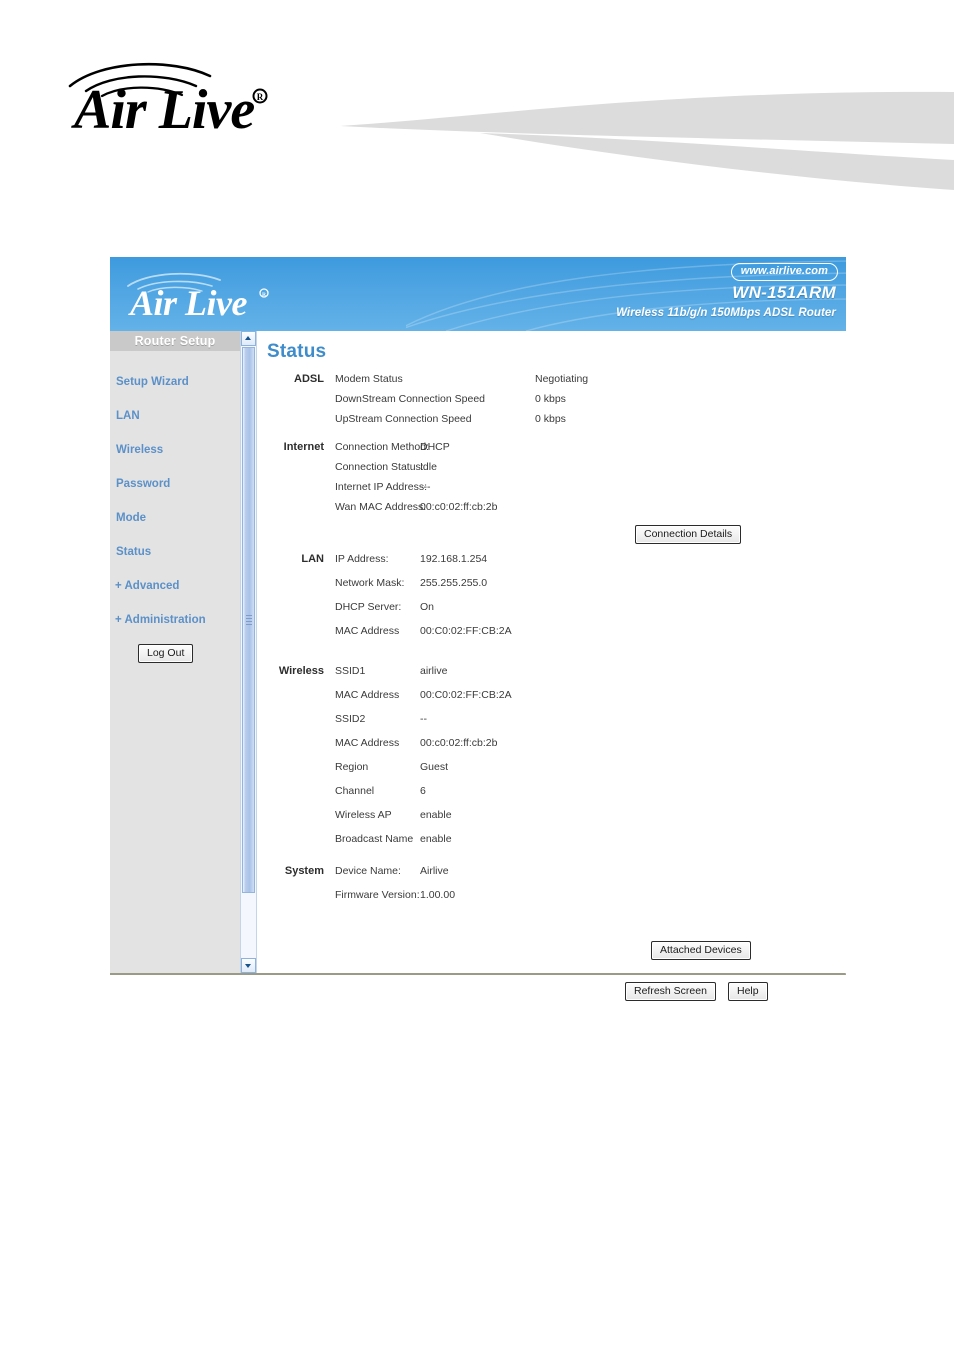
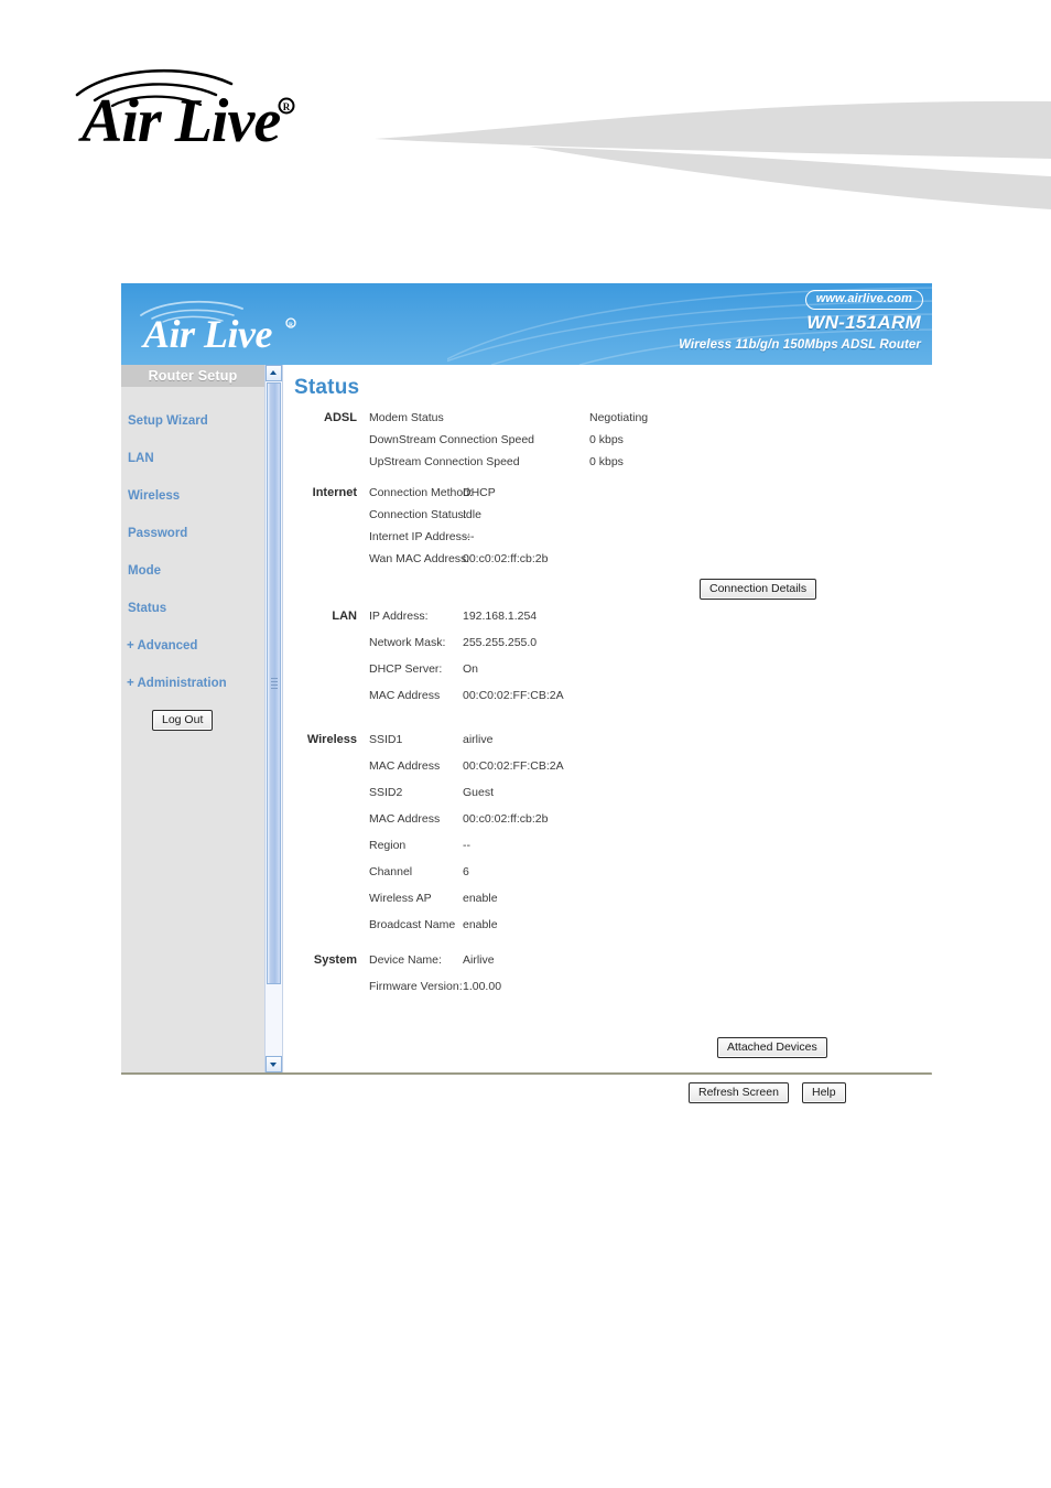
  Air Live
  R
  Air Live
  www.airlive.com
  WN-151ARM
  Wireless 11b/g/n 150Mbps ADSL Router
  Router Setup
  Setup Wizard
  LAN
  Wireless
  Password
  Mode
  Status
  + Advanced
  + Administration
  Log Out
  Status
  ADSL
  Modem Status
  Negotiating
  DownStream Connection Speed
  0 kbps
  UpStream Connection Speed
  0 kbps
  Internet
  Connection Method:
  DHCP
  Connection Status:
  Idle
  Internet IP Address:
  ---
  Wan MAC Address:
  00:c0:02:ff:cb:2b
  Connection Details
  LAN
  IP Address:
  192.168.1.254
  Network Mask:
  255.255.255.0
  DHCP Server:
  On
  MAC Address
  00:C0:02:FF:CB:2A
  Wireless
  SSID1
  airlive
  MAC Address
  00:C0:02:FF:CB:2A
  SSID2
- --
+ Guest
  MAC Address
  00:c0:02:ff:cb:2b
  Region
- Guest
+ --
  Channel
  6
  Wireless AP
  enable
  Broadcast Name
  enable
  System
  Device Name:
  Airlive
  Firmware Version:
  1.00.00
  Attached Devices
  Refresh Screen
  Help
